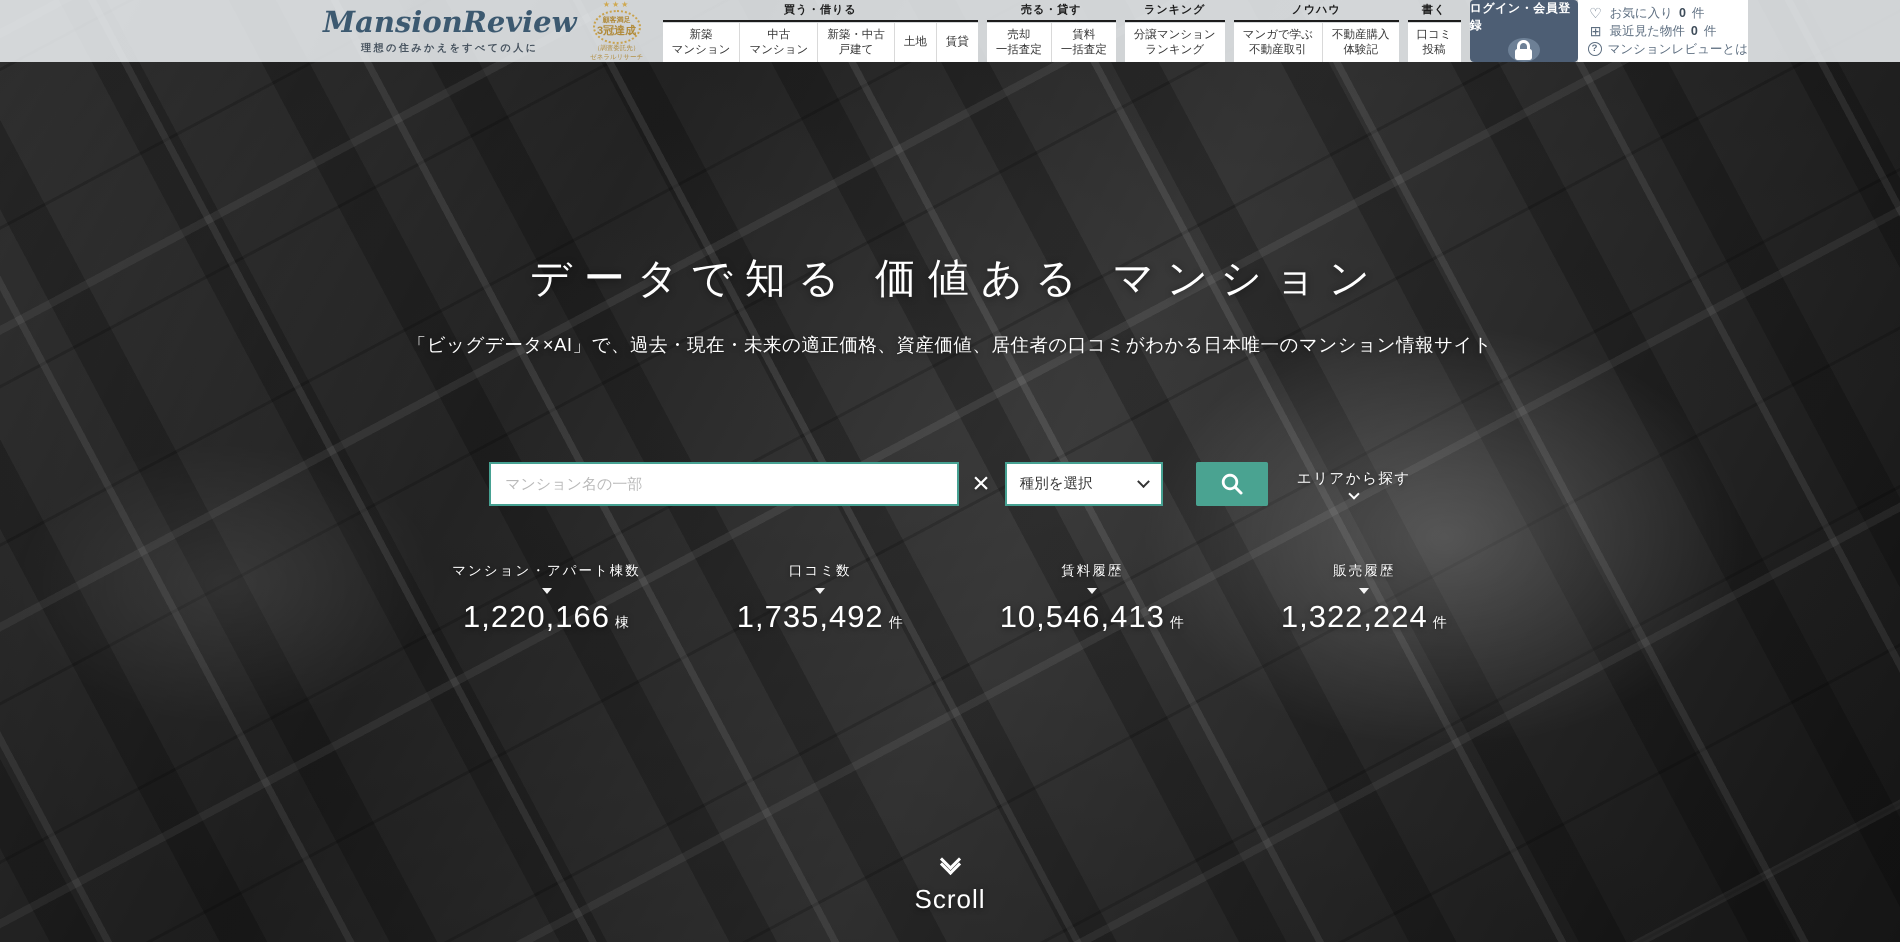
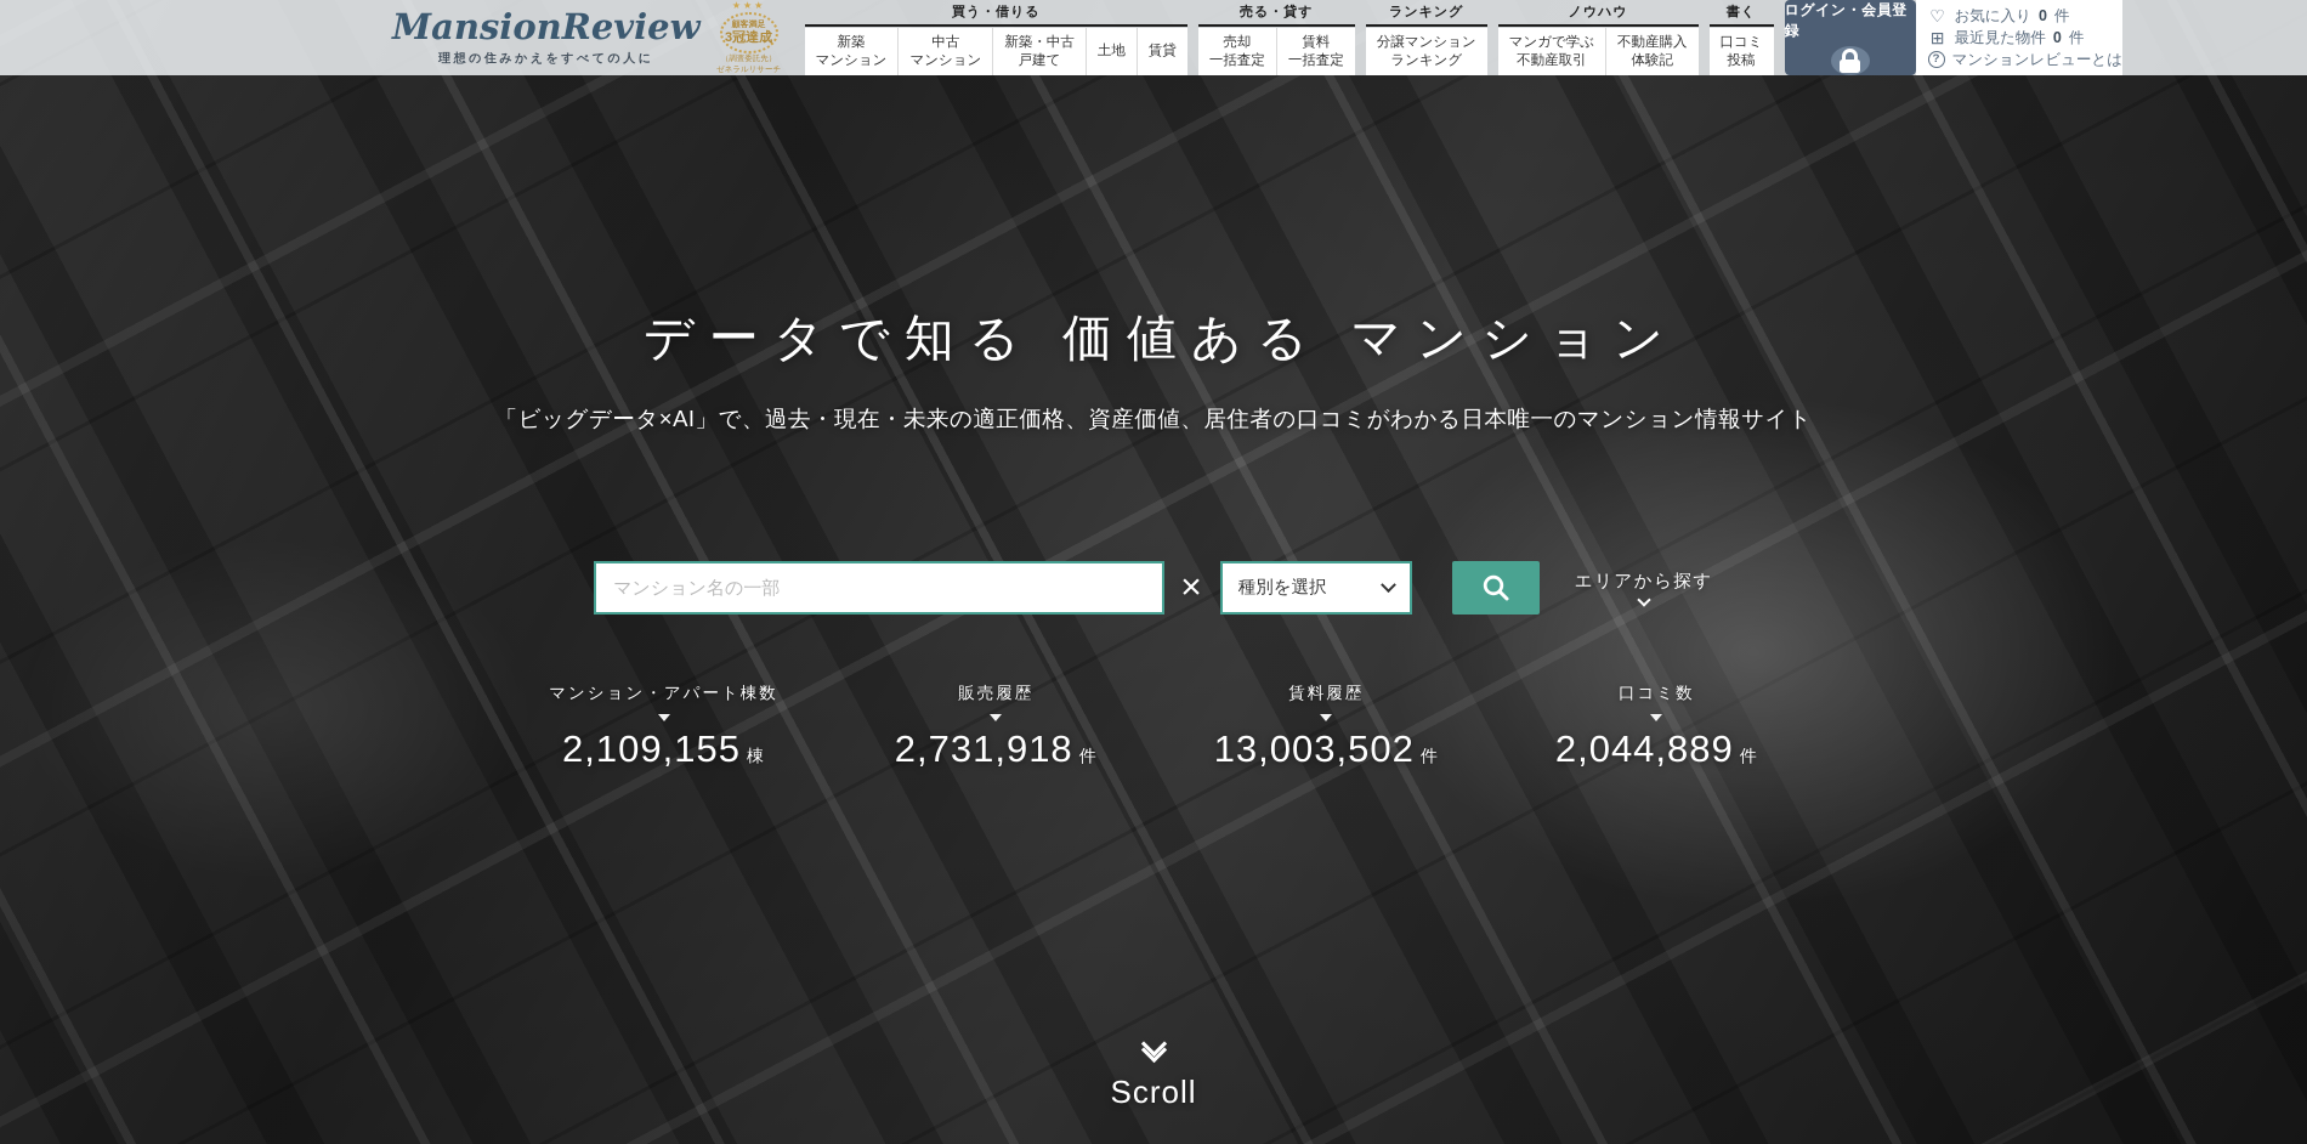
  MansionReview
  理想の住みかえをすべての人に
  ★★★
  3冠達成
  買う・借りる
  新築
  マンション
  中古
  マンション
  新築・中古
  戸建て
  土地
  賃貸
  売る・貸す
  売却
  一括査定
  賃料
  一括査定
  ランキング
  分譲マンション
  ランキング
  ノウハウ
  マンガで学ぶ
  不動産取引
  不動産購入
  体験記
  書く
  口コミ
  投稿
  ログイン・会員登録
  ♡
  お気に入り
  0
  件
  ⊞
  最近見た物件
  0
  件
  ?
  マンションレビューとは
  データで知る 価値ある マンション
  「ビッグデータ×AI」で、過去・現在・未来の適正価格、資産価値、居住者の口コミがわかる日本唯一のマンション情報サイト
  マンション名の一部
  ×
  種別を選択
  エリアから探す
  マンション・アパート棟数
- 1,220,166 棟
+ 2,109,155 棟
- 口コミ数
+ 販売履歴
- 1,735,492 件
+ 2,731,918 件
  賃料履歴
- 10,546,413 件
+ 13,003,502 件
- 販売履歴
+ 口コミ数
- 1,322,224 件
+ 2,044,889 件
  Scroll
